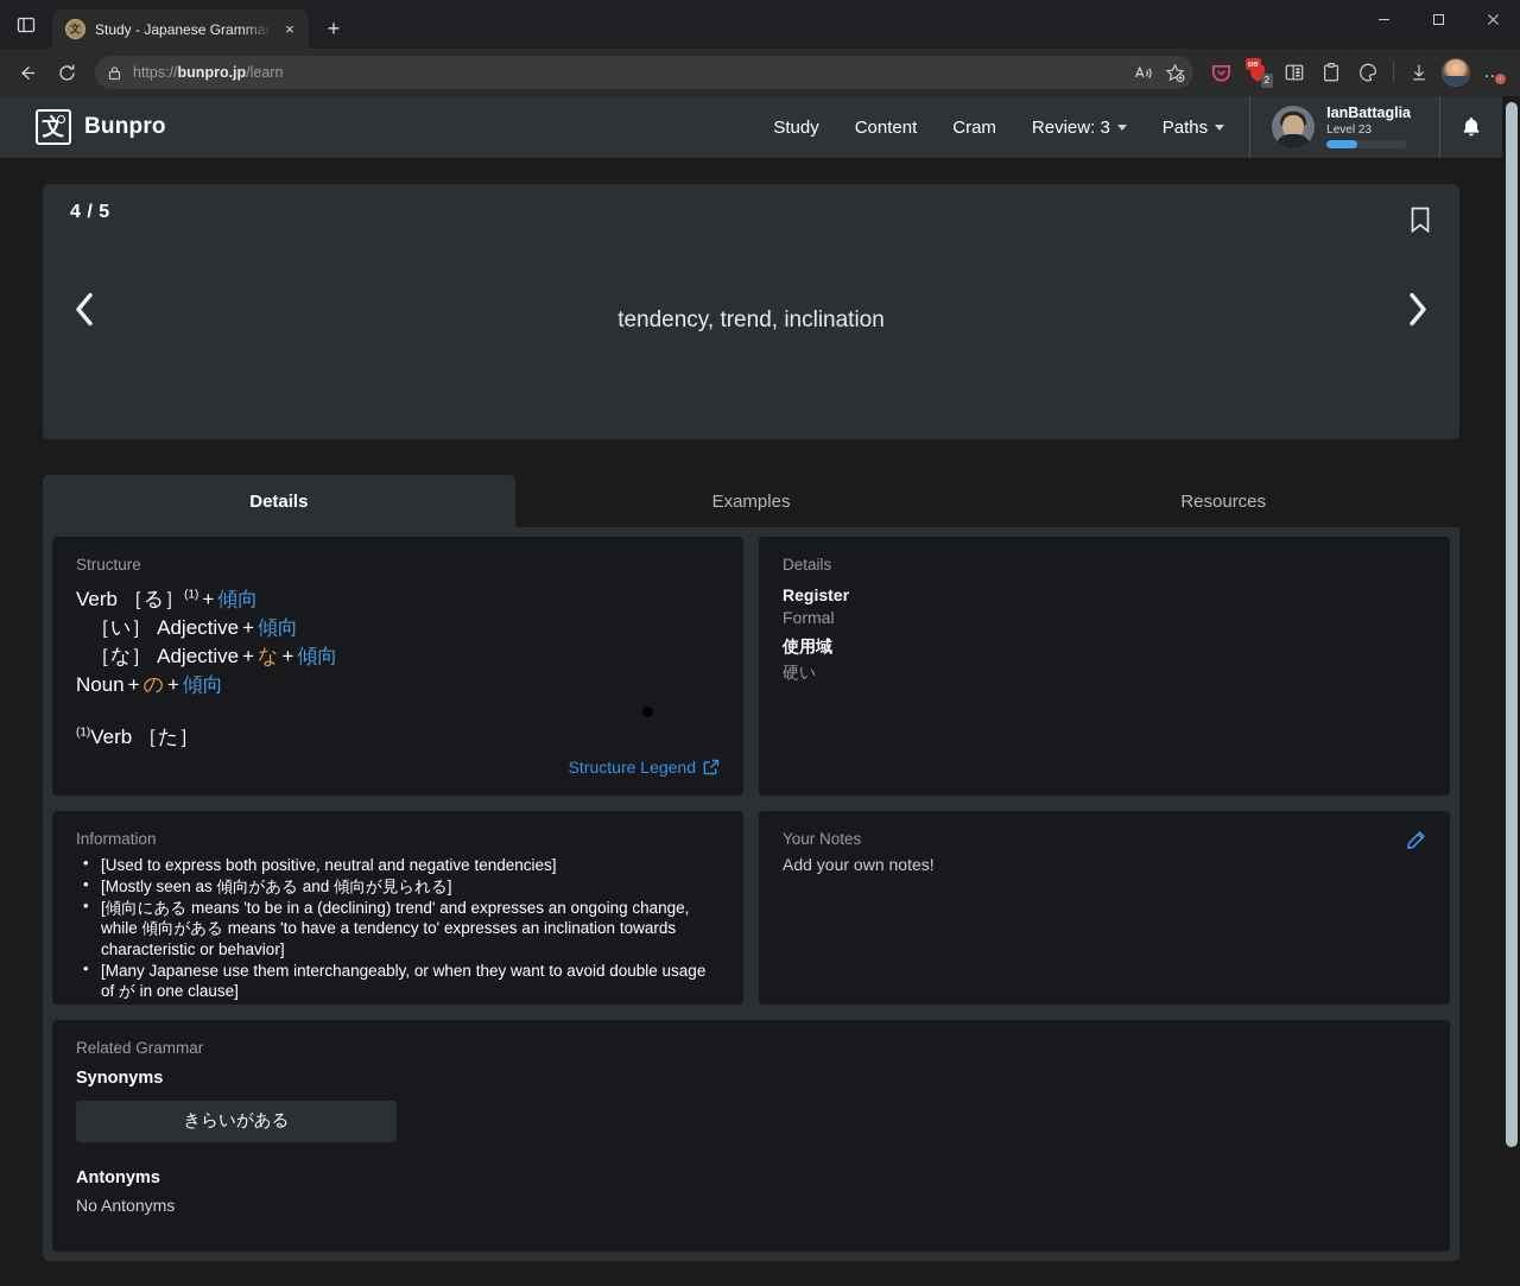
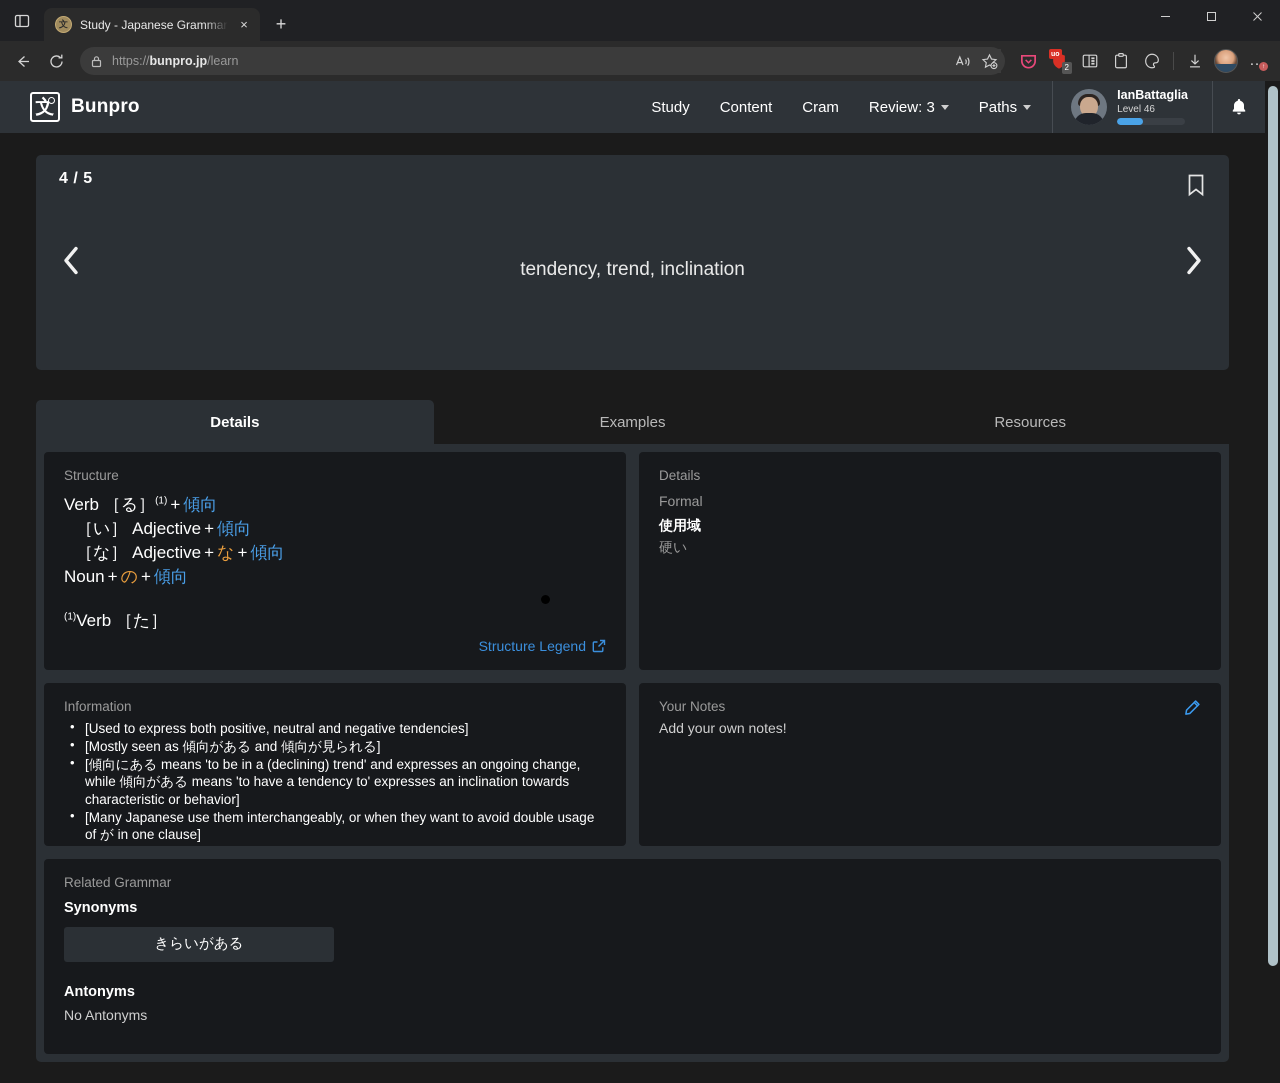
  文
  Study - Japanese Grammar
  ×
  +
  https://bunpro.jp/learn
  2
  …
  文
  Bunpro
  Study
  Content
  Cram
  Review: 3
  Paths
  IanBattaglia
- Level 23
+ Level 46
  4 / 5
  tendency, trend, inclination
  Details
  Examples
  Resources
  Structure
  Verb ［る］(1) + 傾向
  ［い］ Adjective + 傾向
  ［な］ Adjective + な + 傾向
  Noun + の + 傾向
  (1)Verb ［た］
  Structure Legend
  Details
- Register
  Formal
  使用域
  硬い
  Information
  [Used to express both positive, neutral and negative tendencies]
  [Mostly seen as 傾向がある and 傾向が見られる]
  [傾向にある means 'to be in a (declining) trend' and expresses an ongoing change, while 傾向がある means 'to have a tendency to' expresses an inclination towards characteristic or behavior]
  [Many Japanese use them interchangeably, or when they want to avoid double usage of が in one clause]
  Your Notes
  Add your own notes!
  Related Grammar
  Synonyms
  きらいがある
  Antonyms
  No Antonyms
